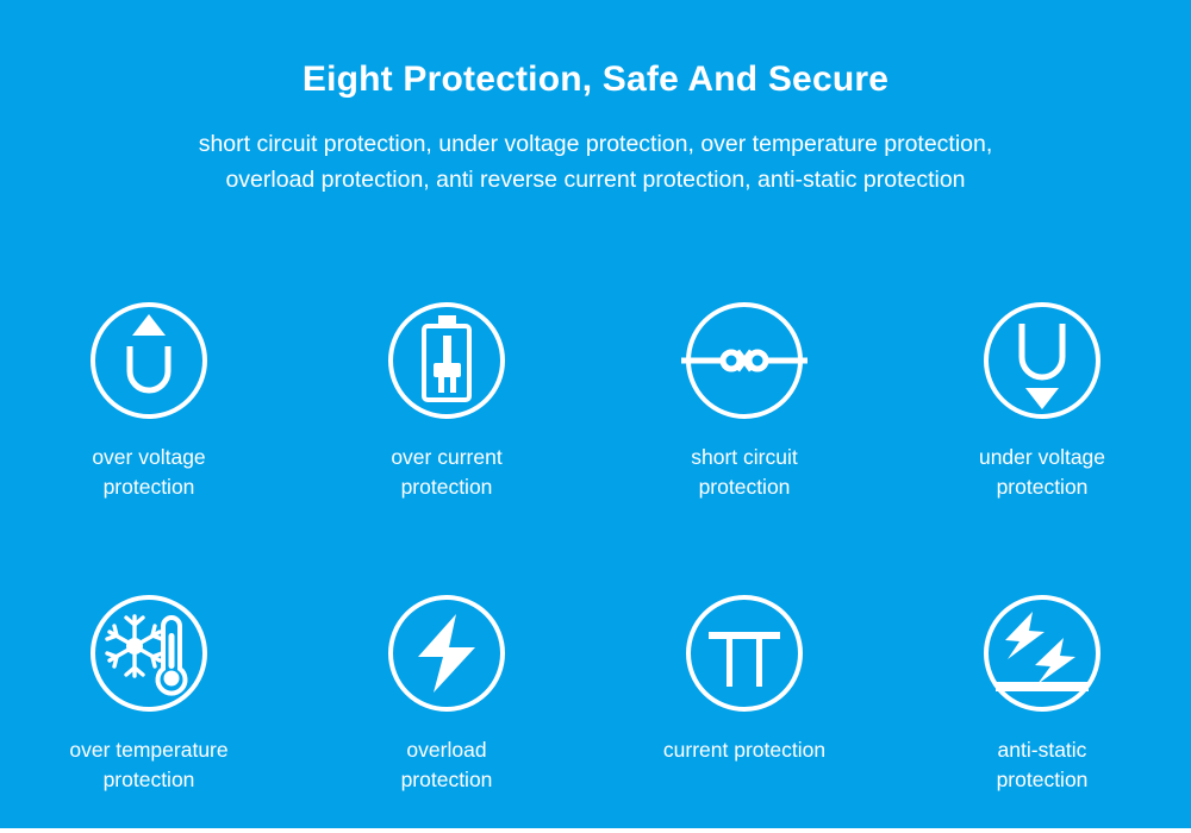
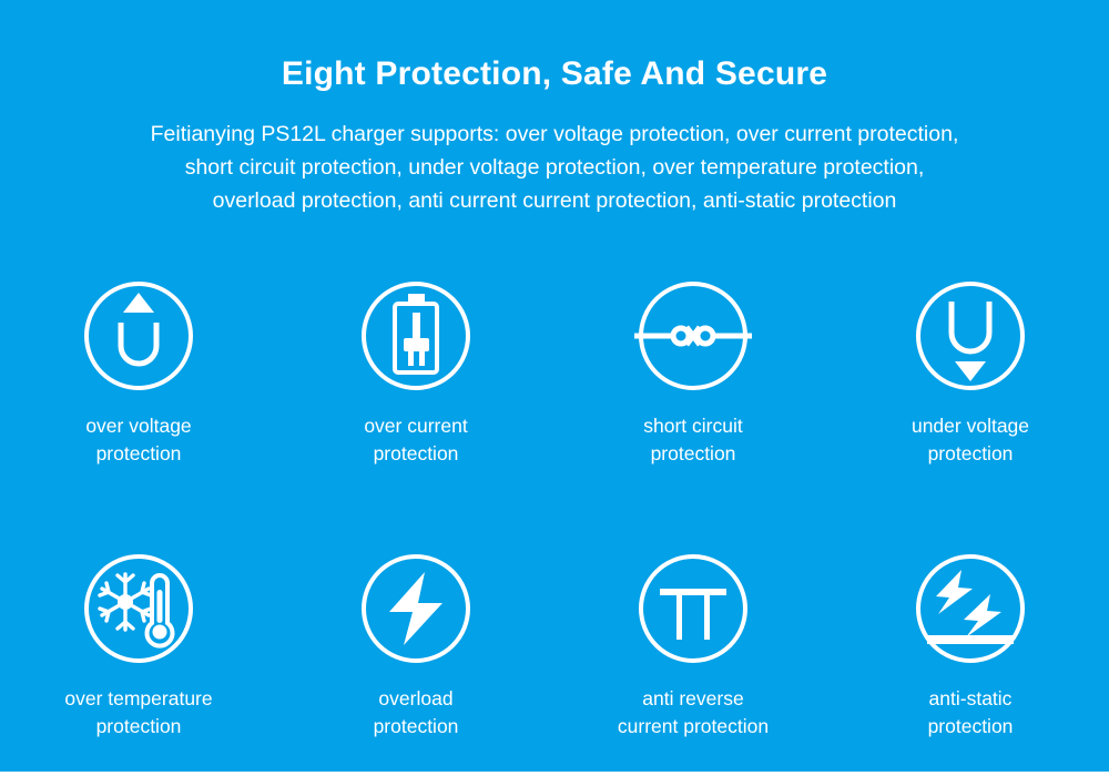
  Eight Protection, Safe And Secure
+ Feitianying PS12L charger supports: over voltage protection, over current protection,
  short circuit protection, under voltage protection, over temperature protection,
- overload protection, anti reverse current protection, anti-static protection
+ overload protection, anti current current protection, anti-static protection
  over voltage
  protection
  over current
  protection
  short circuit
  protection
  under voltage
  protection
  over temperature
  protection
  overload
  protection
+ anti reverse
  current protection
  anti-static
  protection
